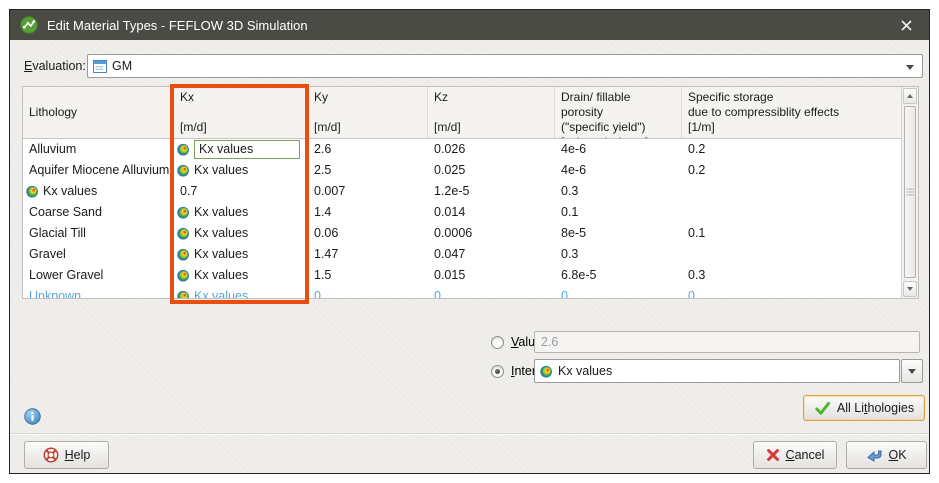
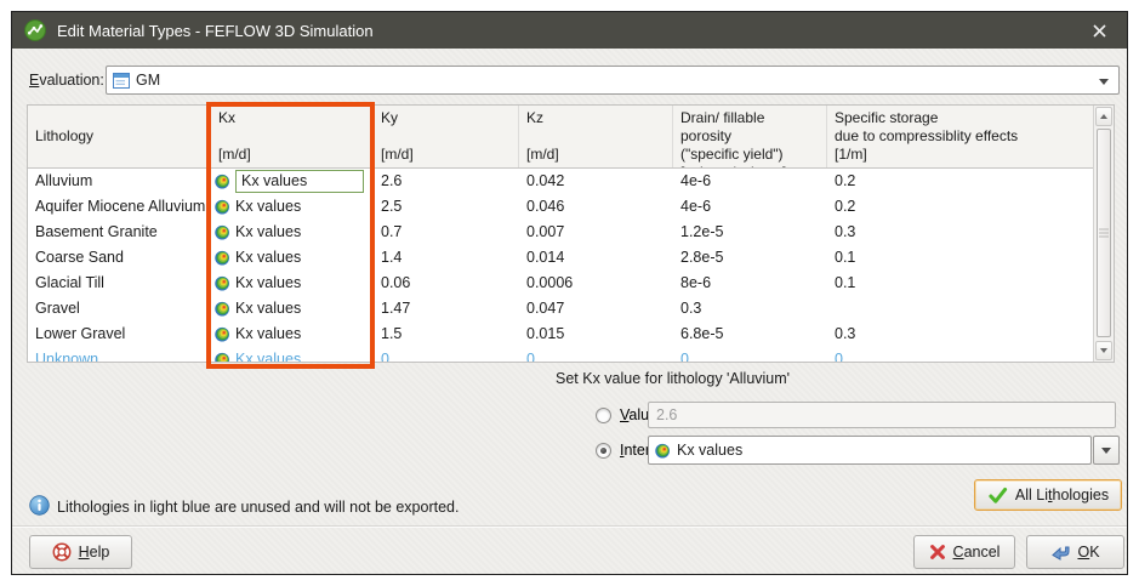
  Edit Material Types - FEFLOW 3D Simulation
  Evaluation:
  GM
  Lithology
  Kx
  [m/d]
  Ky
  [m/d]
  Kz
  [m/d]
  Drain/ fillable porosity
  ("specific yield")
  Specific storage
  due to compressiblity effects
  [1/m]
  Alluvium
  Kx values
  2.6
- 0.026
+ 0.042
  4e-6
  0.2
  Aquifer Miocene Alluvium
  Kx values
  2.5
- 0.025
+ 0.046
  4e-6
  0.2
+ Basement Granite
  Kx values
  0.7
  0.007
  1.2e-5
  0.3
  Coarse Sand
  Kx values
  1.4
  0.014
+ 2.8e-5
  0.1
  Glacial Till
  Kx values
  0.06
  0.0006
- 8e-5
+ 8e-6
  0.1
  Gravel
  Kx values
  1.47
  0.047
  0.3
  Lower Gravel
  Kx values
  1.5
  0.015
  6.8e-5
  0.3
  Unknown
  Kx values
  0
  0
  0
  0
+ Set Kx value for lithology 'Alluvium'
  2.6
  Kx values
  All Lithologies
+ Lithologies in light blue are unused and will not be exported.
  Help
  Cancel
  OK
